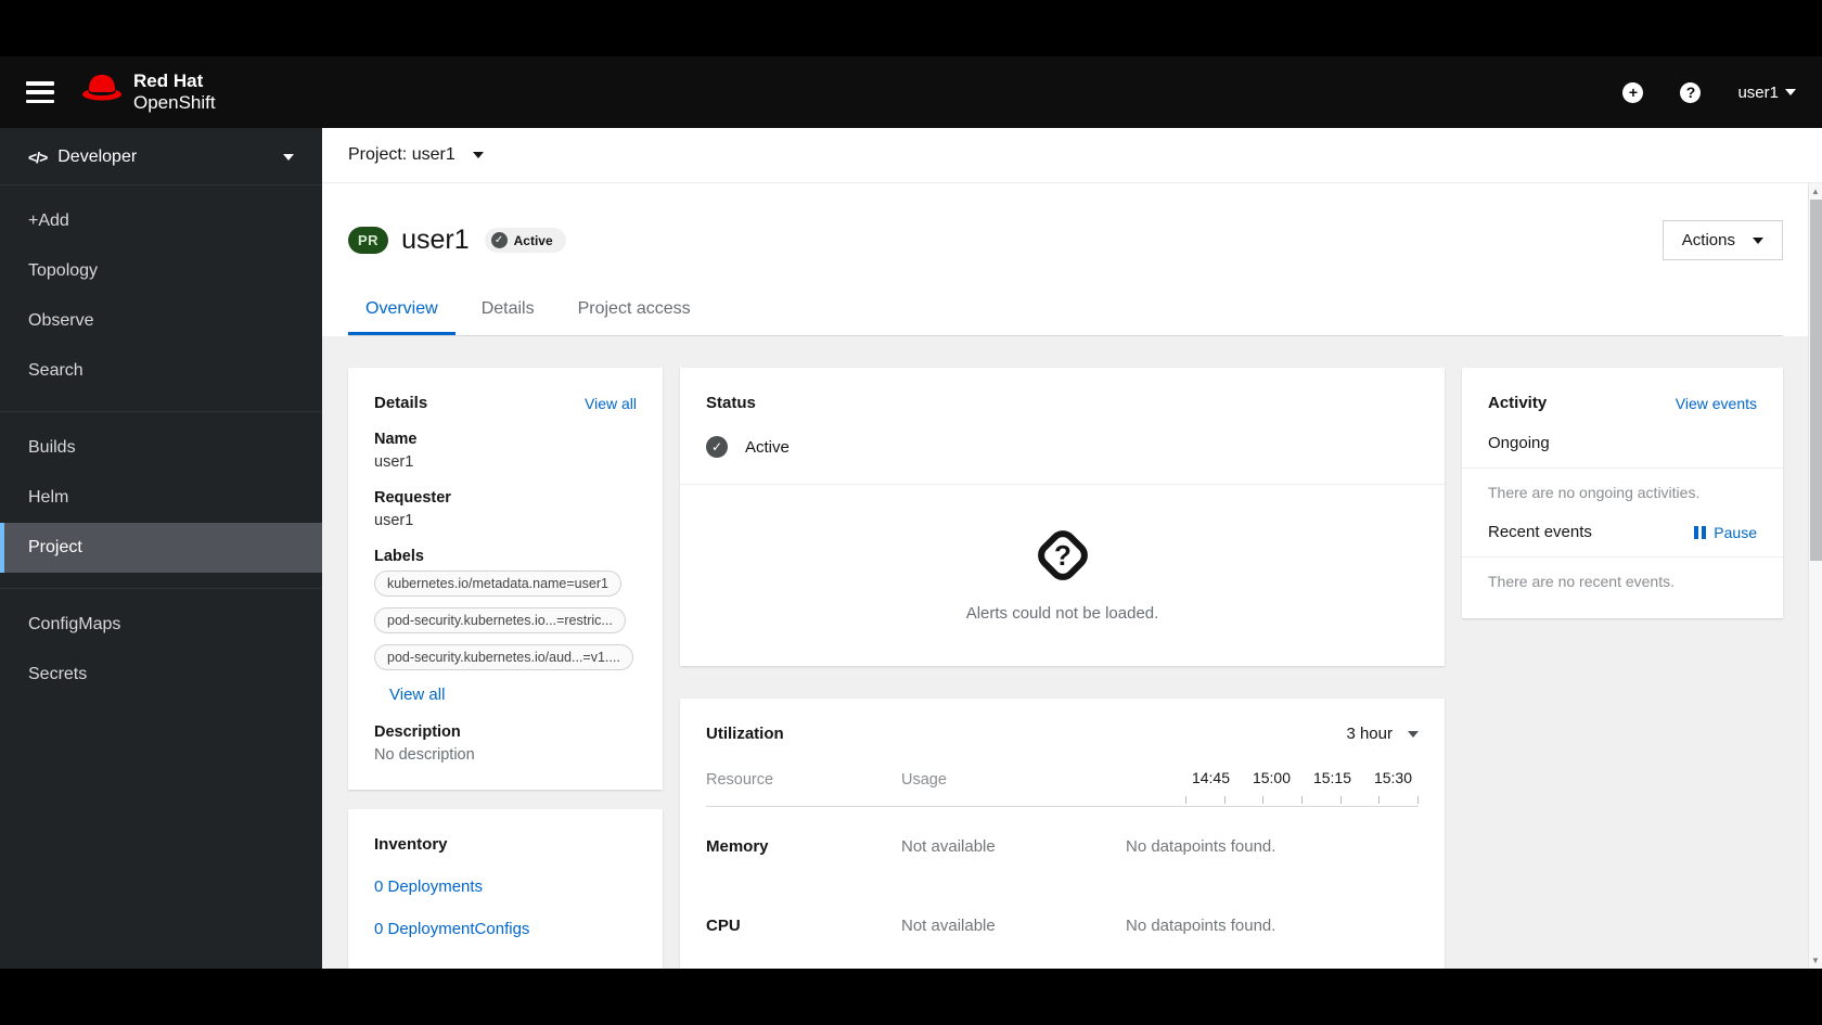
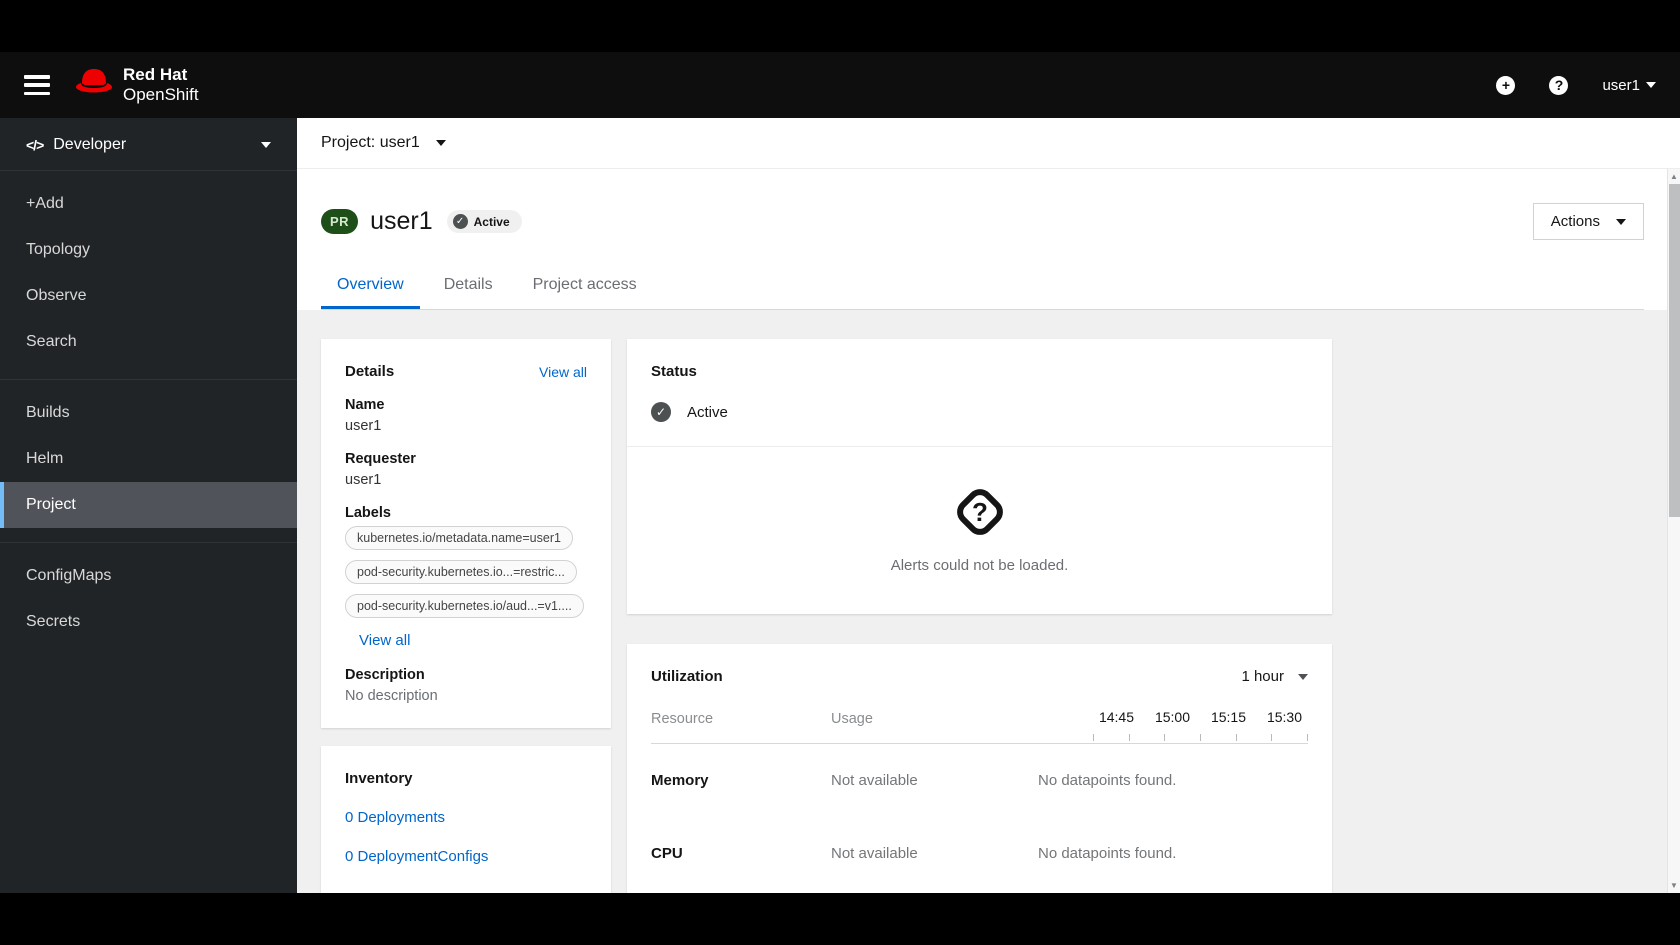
  Red Hat
  OpenShift
  +
  ?
  user1
  </>
  Developer
  +Add
  Topology
  Observe
  Search
  Builds
  Helm
  Project
  ConfigMaps
  Secrets
  Project: user1
  PR
  user1
  ✓
  Active
  Actions
  Overview
  Details
  Project access
  Details
  View all
  Name
  user1
  Requester
  user1
  Labels
  kubernetes.io/metadata.name=user1 pod-security.kubernetes.io...=restric... pod-security.kubernetes.io/aud...=v1....
  View all
  Description
  No description
  Inventory
  0 Deployments
  0 DeploymentConfigs
  Status
  ✓
  Active
  ?
  Alerts could not be loaded.
  Utilization
- 3 hour
+ 1 hour
  Resource
  Usage
  14:45
  15:00
  15:15
  15:30
  Memory
  Not available
  No datapoints found.
  CPU
  Not available
  No datapoints found.
- Activity
- View events
- Ongoing
- There are no ongoing activities.
- Recent events
- Pause
- There are no recent events.
  ▲
  ▼
